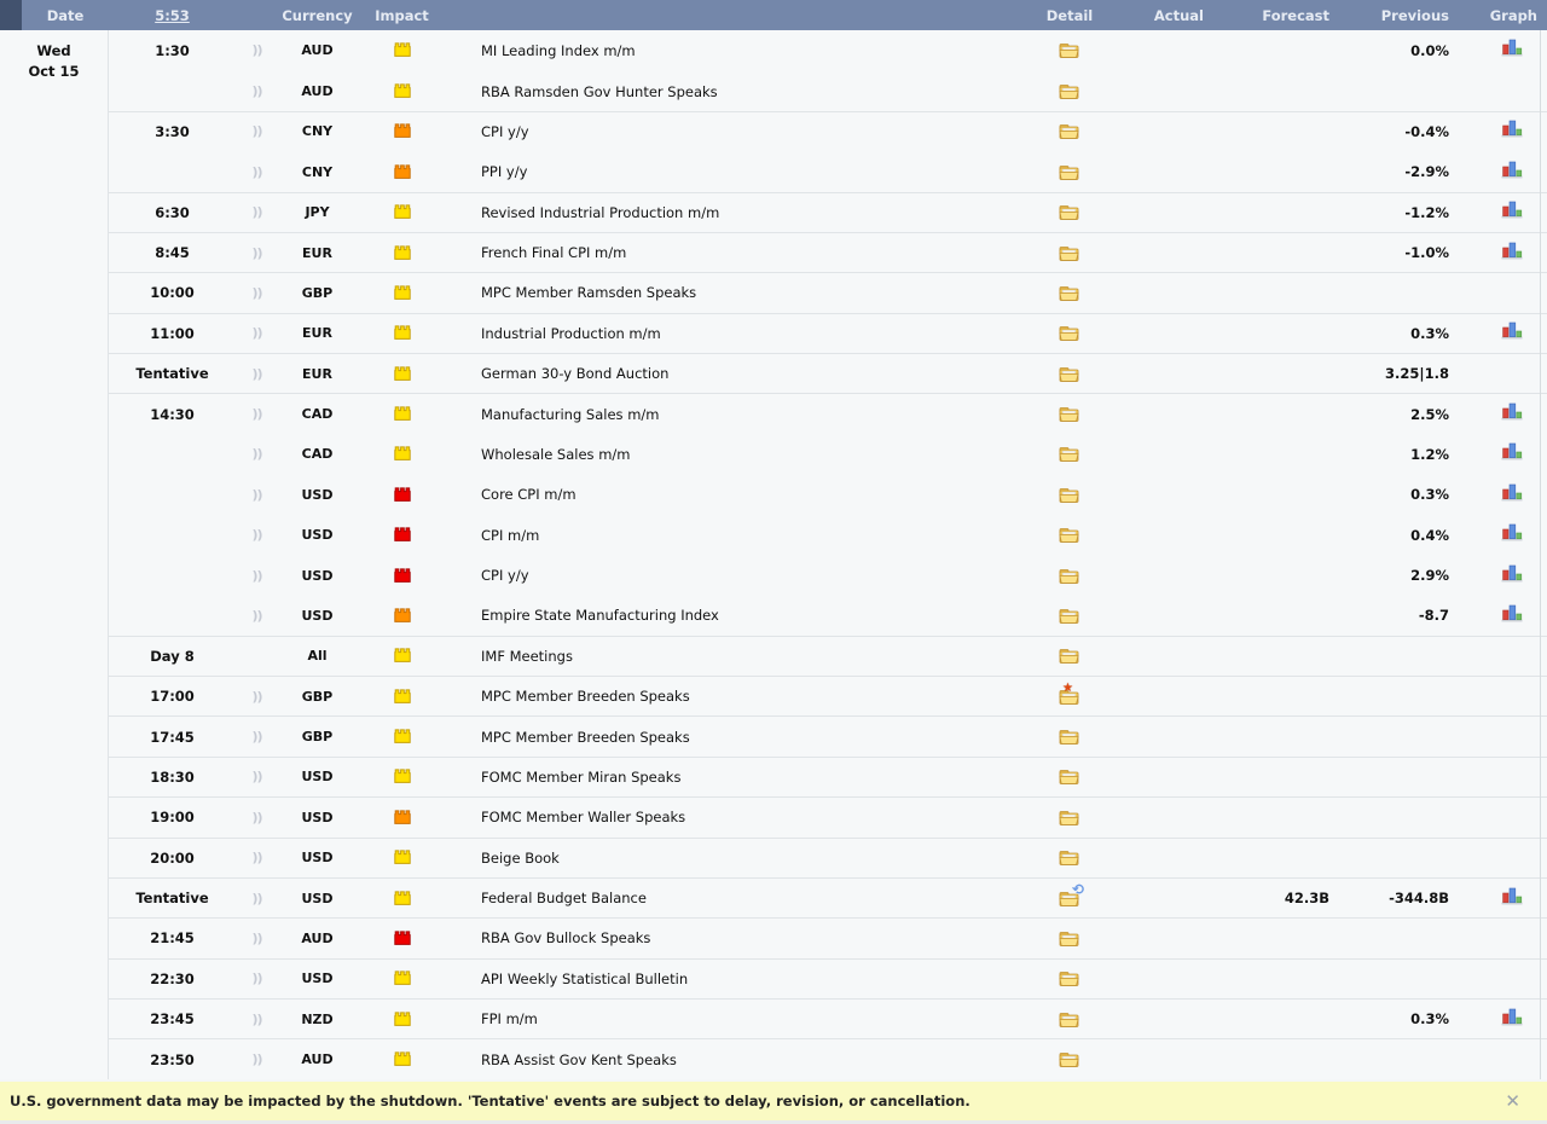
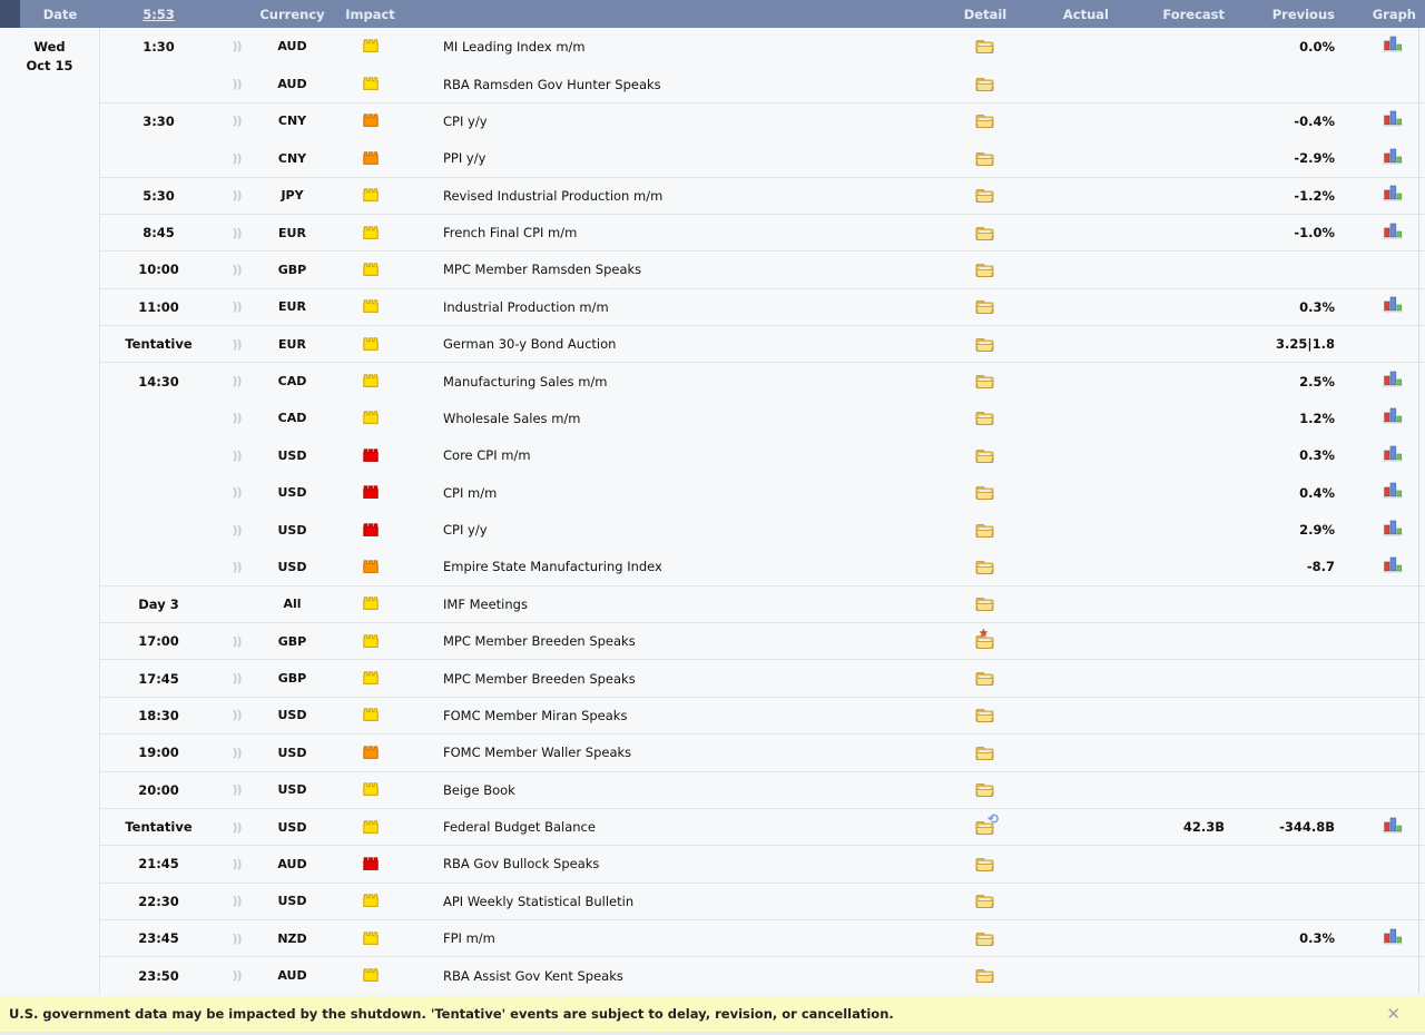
  Date
  5:53
  Currency
  Impact
  Detail
  Actual
  Forecast
  Previous
  Graph
  Wed
  Oct 15
  1:30
  ))
  AUD
  MI Leading Index m/m
  0.0%
  ))
  AUD
  RBA Ramsden Gov Hunter Speaks
  3:30
  ))
  CNY
  CPI y/y
  -0.4%
  ))
  CNY
  PPI y/y
  -2.9%
- 6:30
+ 5:30
  ))
  JPY
  Revised Industrial Production m/m
  -1.2%
  8:45
  ))
  EUR
  French Final CPI m/m
  -1.0%
  10:00
  ))
  GBP
  MPC Member Ramsden Speaks
  11:00
  ))
  EUR
  Industrial Production m/m
  0.3%
  Tentative
  ))
  EUR
  German 30-y Bond Auction
  3.25|1.8
  14:30
  ))
  CAD
  Manufacturing Sales m/m
  2.5%
  ))
  CAD
  Wholesale Sales m/m
  1.2%
  ))
  USD
  Core CPI m/m
  0.3%
  ))
  USD
  CPI m/m
  0.4%
  ))
  USD
  CPI y/y
  2.9%
  ))
  USD
  Empire State Manufacturing Index
  -8.7
- Day 8
+ Day 3
  All
  IMF Meetings
  17:00
  ))
  GBP
  MPC Member Breeden Speaks
  ★
  17:45
  ))
  GBP
  MPC Member Breeden Speaks
  18:30
  ))
  USD
  FOMC Member Miran Speaks
  19:00
  ))
  USD
  FOMC Member Waller Speaks
  20:00
  ))
  USD
  Beige Book
  Tentative
  ))
  USD
  Federal Budget Balance
  ⟲
  42.3B
  -344.8B
  21:45
  ))
  AUD
  RBA Gov Bullock Speaks
  22:30
  ))
  USD
  API Weekly Statistical Bulletin
  23:45
  ))
  NZD
  FPI m/m
  0.3%
  23:50
  ))
  AUD
  RBA Assist Gov Kent Speaks
  U.S. government data may be impacted by the shutdown. 'Tentative' events are subject to delay, revision, or cancellation.
  ✕
